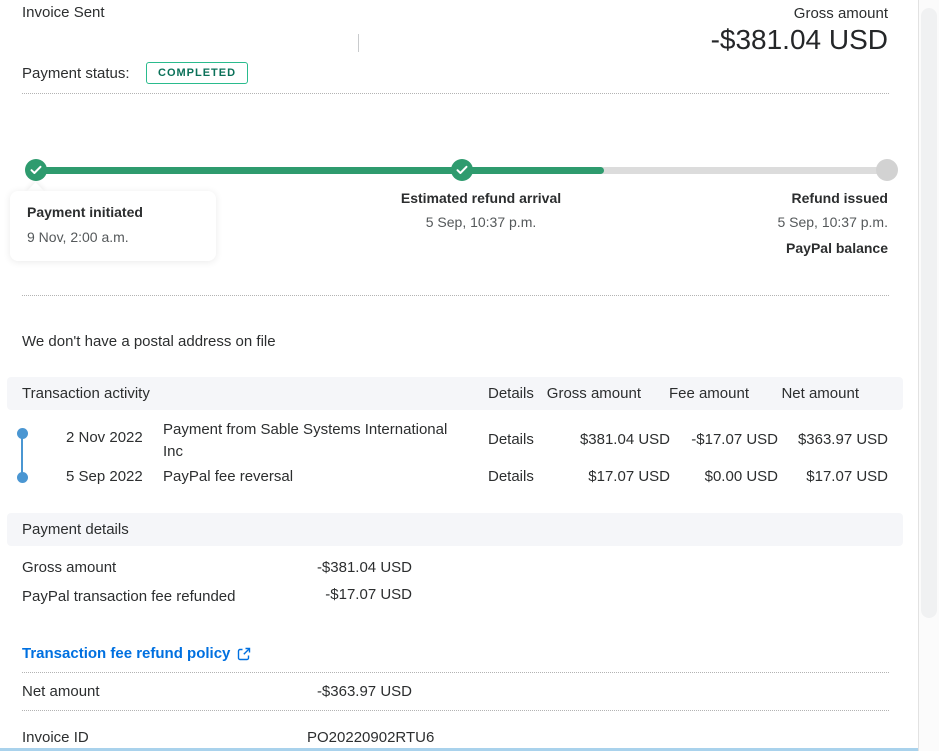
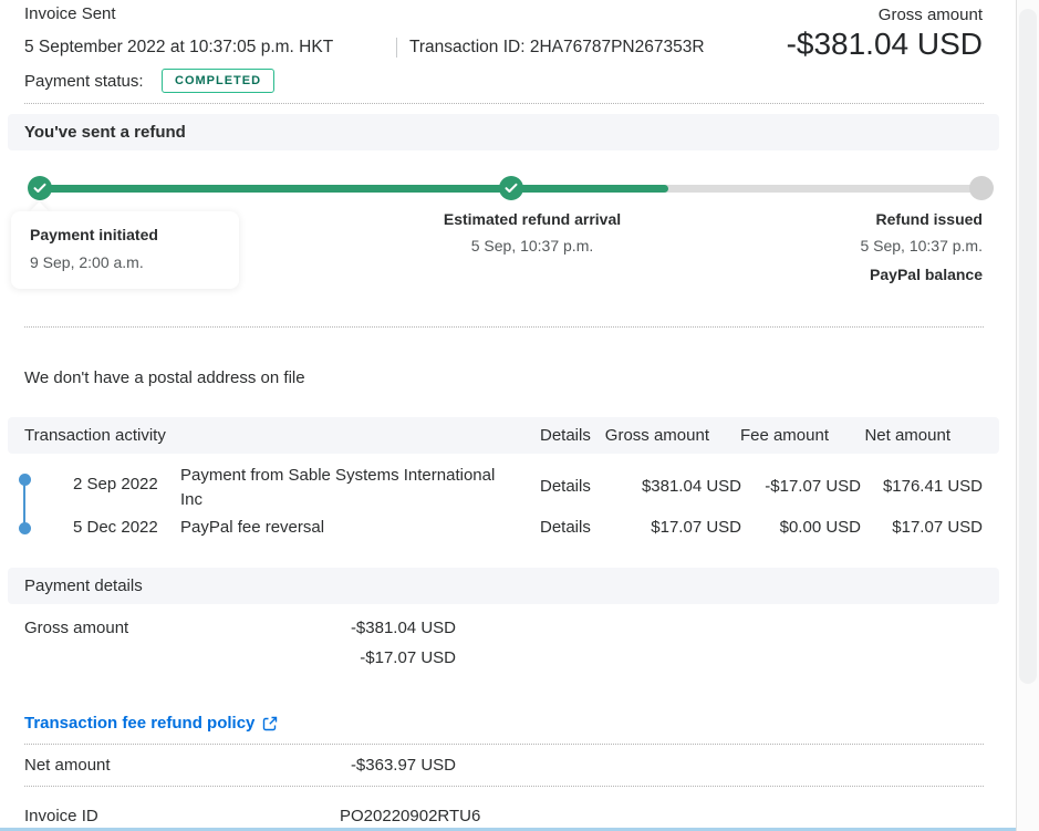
  Invoice Sent
+ 5 September 2022 at 10:37:05 p.m. HKT
+ Transaction ID: 2HA76787PN267353R
  Payment status:
  COMPLETED
  Gross amount
  -$381.04 USD
+ You've sent a refund
  Payment initiated
- 9 Nov, 2:00 a.m.
+ 9 Sep, 2:00 a.m.
  Estimated refund arrival
  5 Sep, 10:37 p.m.
  Refund issued
  5 Sep, 10:37 p.m.
  PayPal balance
  We don't have a postal address on file
  Transaction activity
  Details
  Gross amount
  Fee amount
  Net amount
- 2 Nov 2022
+ 2 Sep 2022
  Payment from Sable Systems International Inc
  Details
  $381.04 USD
  -$17.07 USD
- $363.97 USD
+ $176.41 USD
- 5 Sep 2022
+ 5 Dec 2022
  PayPal fee reversal
  Details
  $17.07 USD
  $0.00 USD
  $17.07 USD
  Payment details
  Gross amount
  -$381.04 USD
- PayPal transaction fee refunded
  -$17.07 USD
  Transaction fee refund policy
  Net amount
  -$363.97 USD
  Invoice ID
  PO20220902RTU6
